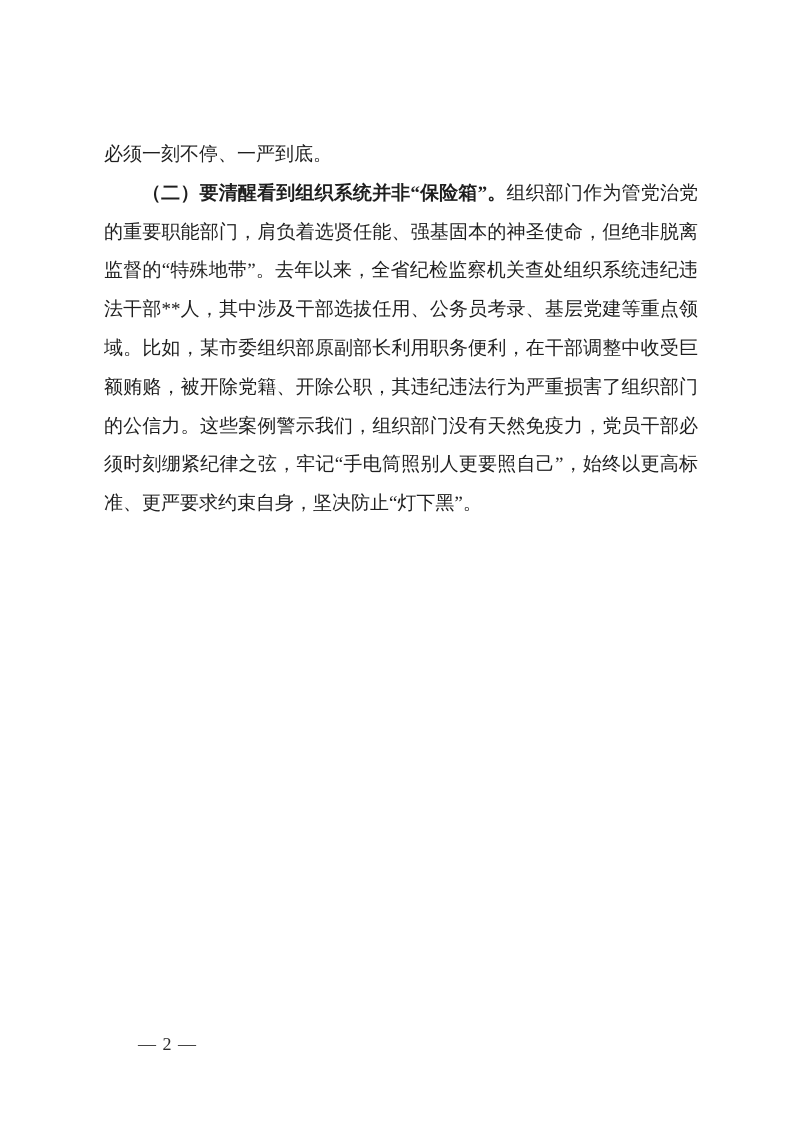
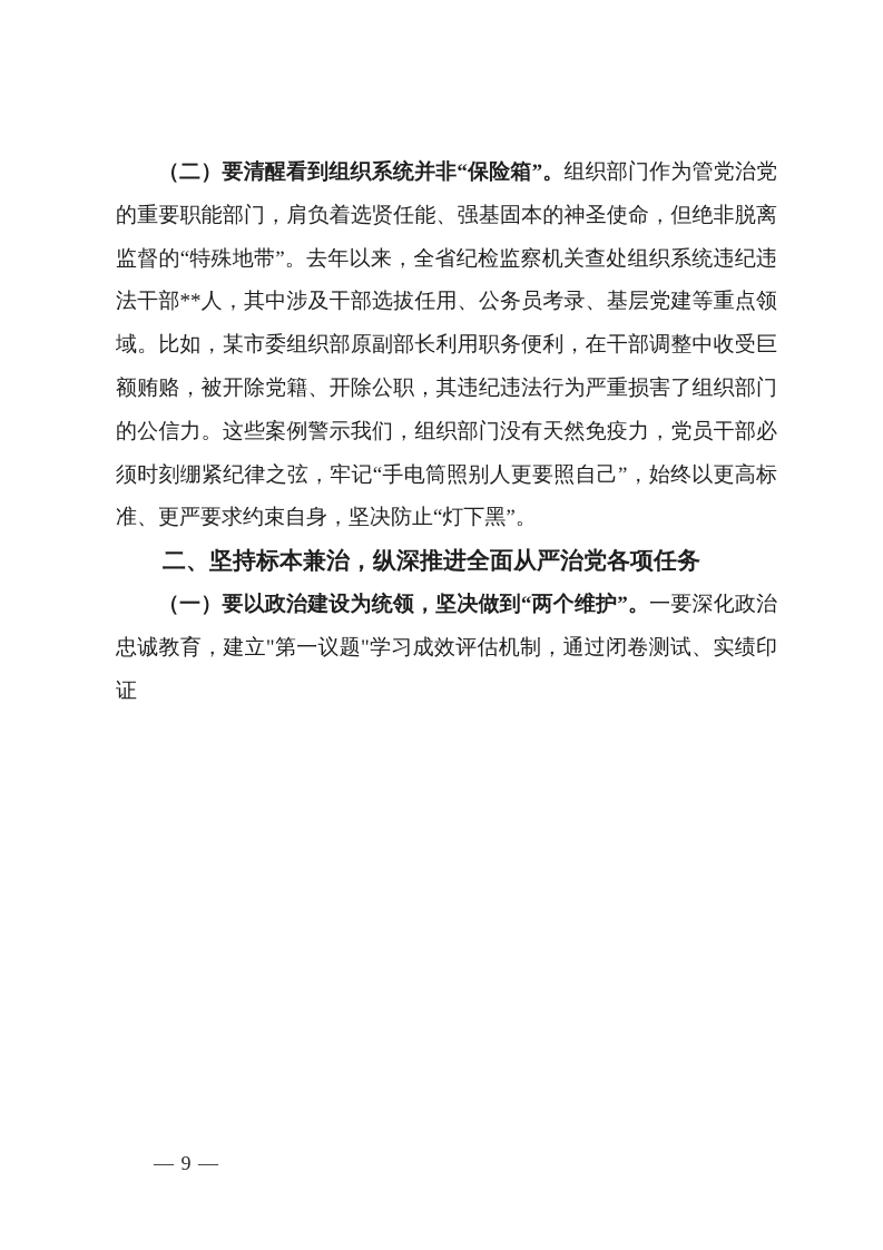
- 必须一刻不停、一严到底。
  （二）要清醒看到组织系统并非“保险箱”。组织部门作为管党治党的重要职能部门，肩负着选贤任能、强基固本的神圣使命，但绝非脱离监督的“特殊地带”。去年以来，全省纪检监察机关查处组织系统违纪违法干部**人，其中涉及干部选拔任用、公务员考录、基层党建等重点领域。比如，某市委组织部原副部长利用职务便利，在干部调整中收受巨额贿赂，被开除党籍、开除公职，其违纪违法行为严重损害了组织部门的公信力。这些案例警示我们，组织部门没有天然免疫力，党员干部必须时刻绷紧纪律之弦，牢记“手电筒照别人更要照自己”，始终以更高标准、更严要求约束自身，坚决防止“灯下黑”。
+ 二、坚持标本兼治，纵深推进全面从严治党各项任务
+ （一）要以政治建设为统领，坚决做到“两个维护”。一要深化政治忠诚教育，建立"第一议题"学习成效评估机制，通过闭卷测试、实绩印证
- — 2 —
+ — 9 —
